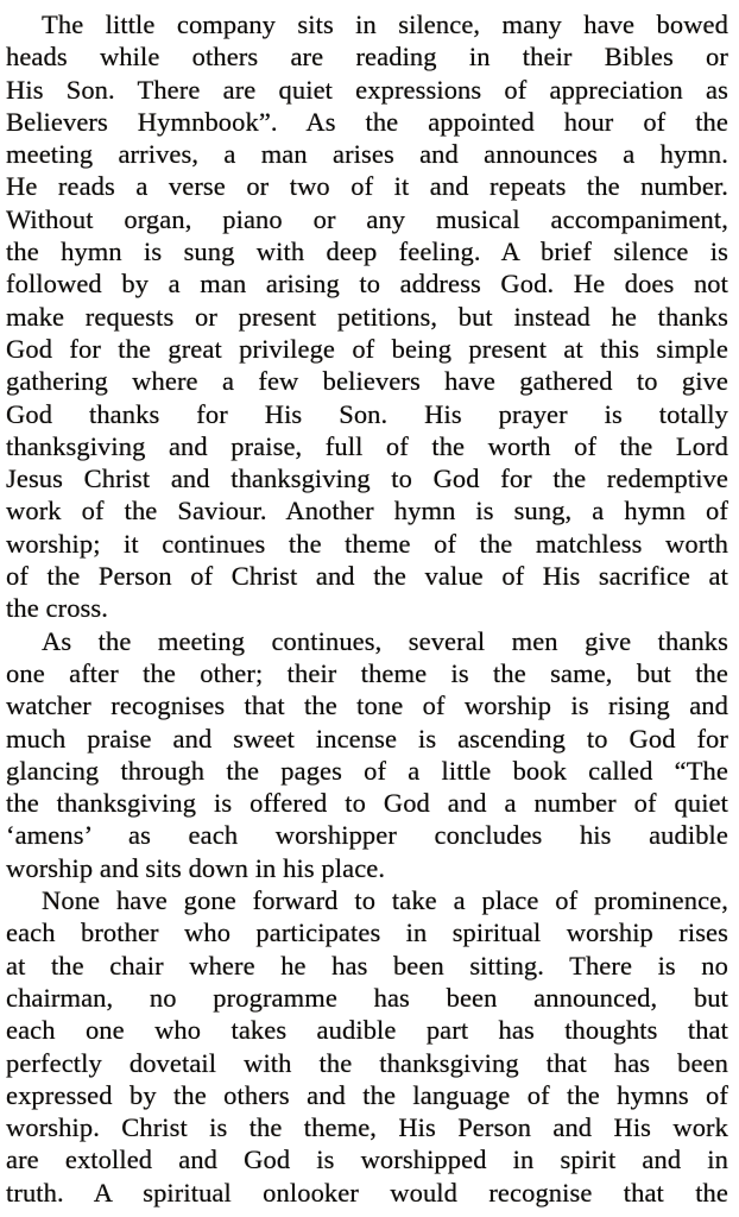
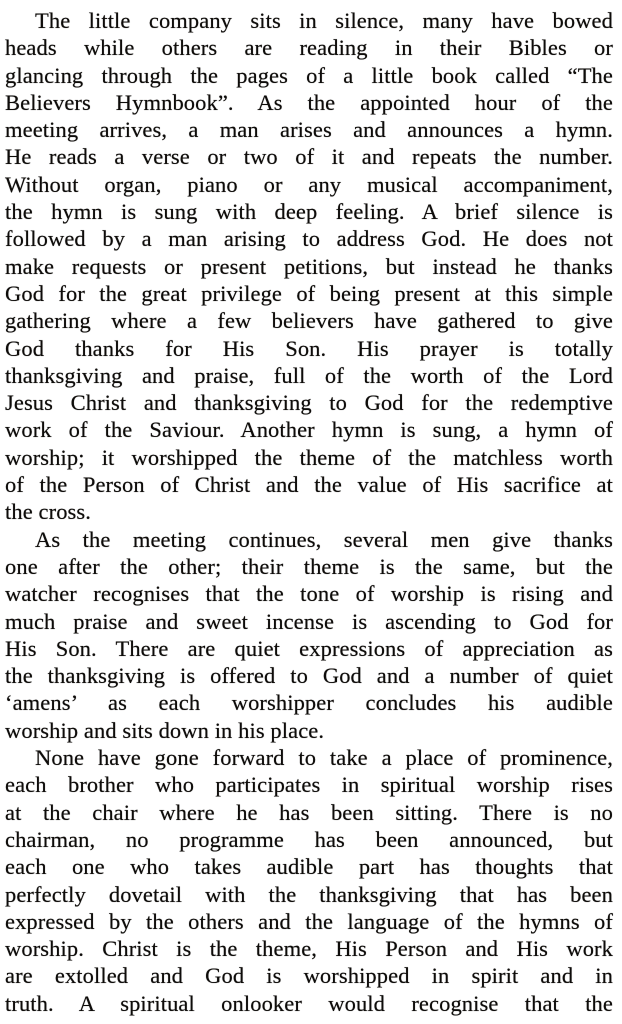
  The little company sits in silence, many have bowed
  heads while others are reading in their Bibles or
- His Son. There are quiet expressions of appreciation as
+ glancing through the pages of a little book called “The
  Believers Hymnbook”. As the appointed hour of the
  meeting arrives, a man arises and announces a hymn.
  He reads a verse or two of it and repeats the number.
  Without organ, piano or any musical accompaniment,
  the hymn is sung with deep feeling. A brief silence is
  followed by a man arising to address God. He does not
  make requests or present petitions, but instead he thanks
  God for the great privilege of being present at this simple
  gathering where a few believers have gathered to give
  God thanks for His Son. His prayer is totally
  thanksgiving and praise, full of the worth of the Lord
  Jesus Christ and thanksgiving to God for the redemptive
  work of the Saviour. Another hymn is sung, a hymn of
- worship; it continues the theme of the matchless worth
+ worship; it worshipped the theme of the matchless worth
  of the Person of Christ and the value of His sacrifice at
  the cross.
  As the meeting continues, several men give thanks
  one after the other; their theme is the same, but the
  watcher recognises that the tone of worship is rising and
  much praise and sweet incense is ascending to God for
- glancing through the pages of a little book called “The
+ His Son. There are quiet expressions of appreciation as
  the thanksgiving is offered to God and a number of quiet
  ‘amens’ as each worshipper concludes his audible
  worship and sits down in his place.
  None have gone forward to take a place of prominence,
  each brother who participates in spiritual worship rises
  at the chair where he has been sitting. There is no
  chairman, no programme has been announced, but
  each one who takes audible part has thoughts that
  perfectly dovetail with the thanksgiving that has been
  expressed by the others and the language of the hymns of
  worship. Christ is the theme, His Person and His work
  are extolled and God is worshipped in spirit and in
  truth. A spiritual onlooker would recognise that the
